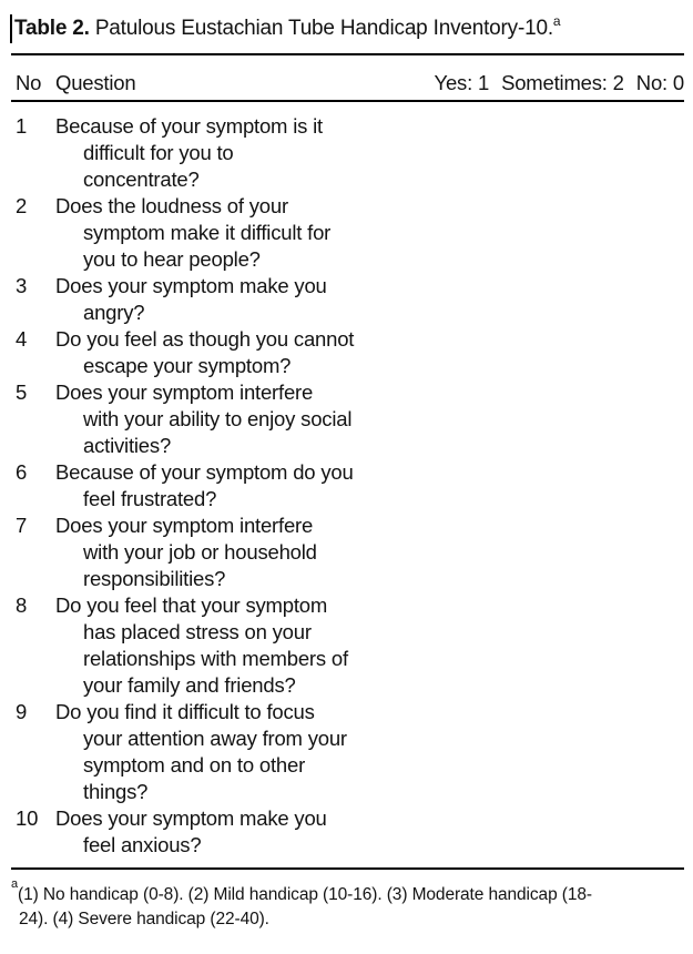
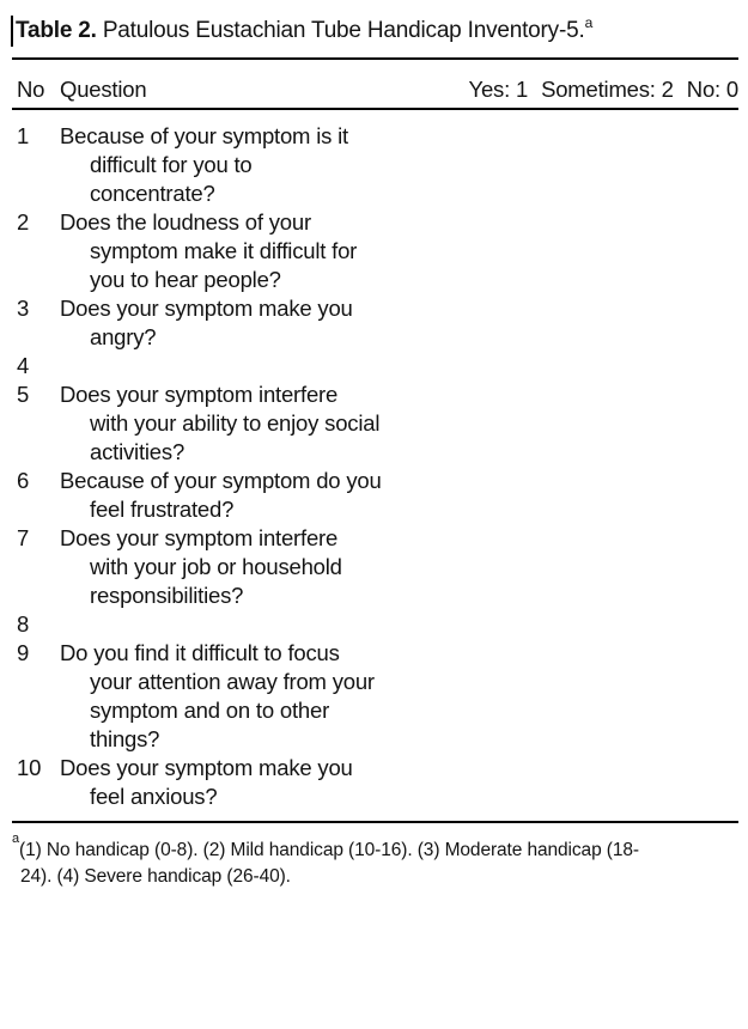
- Table 2. Patulous Eustachian Tube Handicap Inventory-10.a
+ Table 2. Patulous Eustachian Tube Handicap Inventory-5.a
  No
  Question
  Yes: 1
  Sometimes: 2
  No: 0
  1
  Because of your symptom is it
  difficult for you to
  concentrate?
  2
  Does the loudness of your
  symptom make it difficult for
  you to hear people?
  3
  Does your symptom make you
  angry?
  4
- Do you feel as though you cannot
- escape your symptom?
  5
  Does your symptom interfere
  with your ability to enjoy social
  activities?
  6
  Because of your symptom do you
  feel frustrated?
  7
  Does your symptom interfere
  with your job or household
  responsibilities?
  8
- Do you feel that your symptom
- has placed stress on your
- relationships with members of
- your family and friends?
  9
  Do you find it difficult to focus
  your attention away from your
  symptom and on to other
  things?
  10
  Does your symptom make you
  feel anxious?
  a(1) No handicap (0-8). (2) Mild handicap (10-16). (3) Moderate handicap (18-
- 24). (4) Severe handicap (22-40).
+ 24). (4) Severe handicap (26-40).
